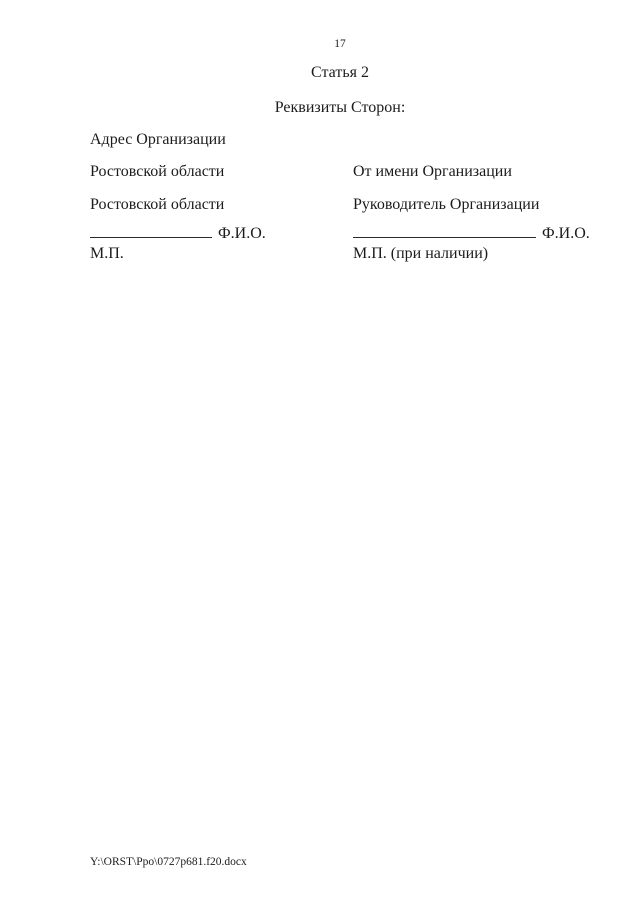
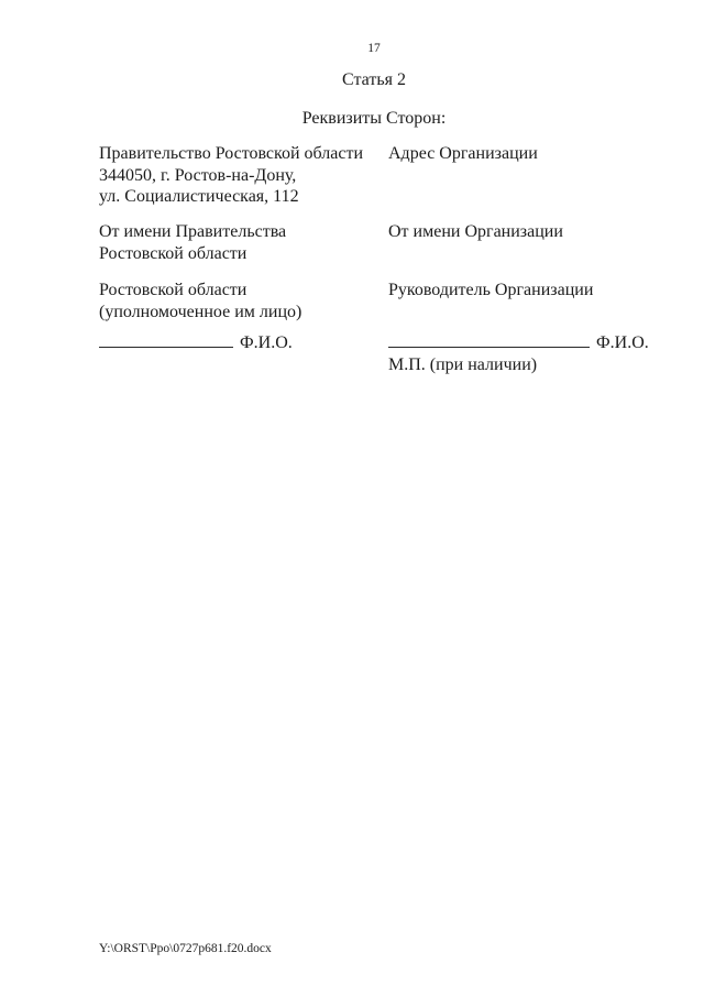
  17
  Статья 2
  Реквизиты Сторон:
+ Правительство Ростовской области
+ 344050, г. Ростов-на-Дону,
+ ул. Социалистическая, 112
  Адрес Организации
+ От имени Правительства
  Ростовской области
  От имени Организации
  Ростовской области
+ (уполномоченное им лицо)
  Руководитель Организации
  Ф.И.О.
- М.П.
  Ф.И.О.
  М.П. (при наличии)
  Y:\ORST\Ppo\0727p681.f20.docx
